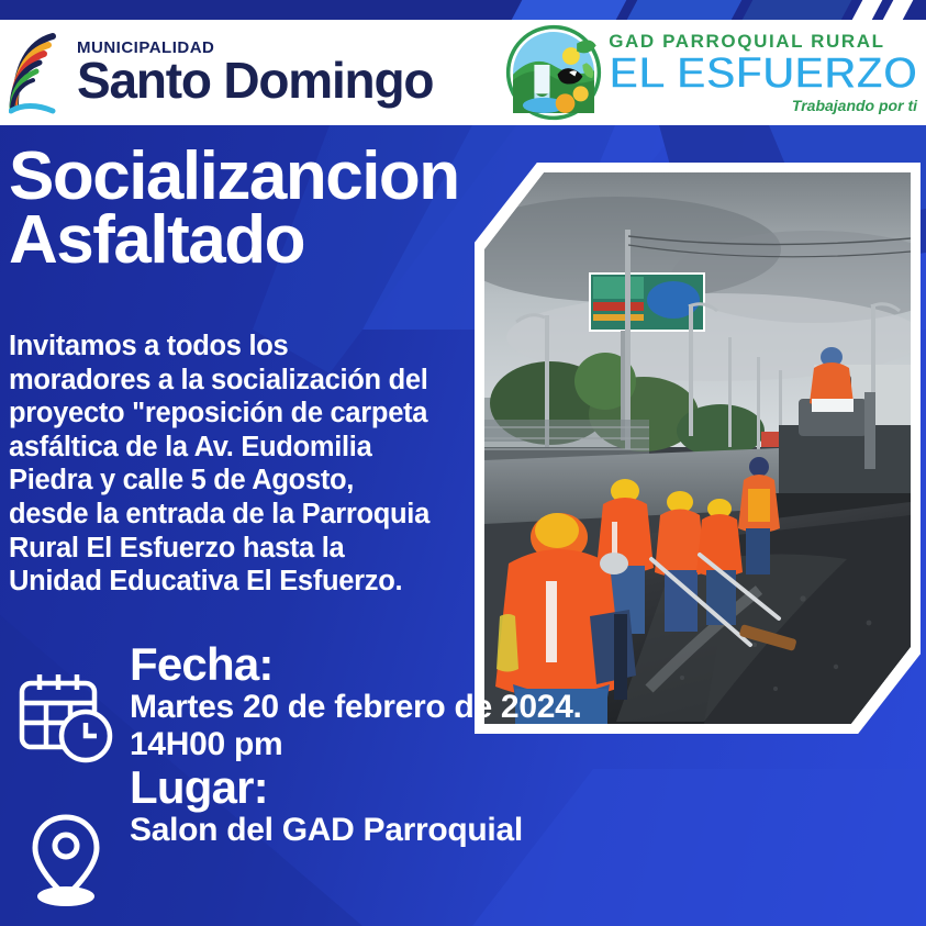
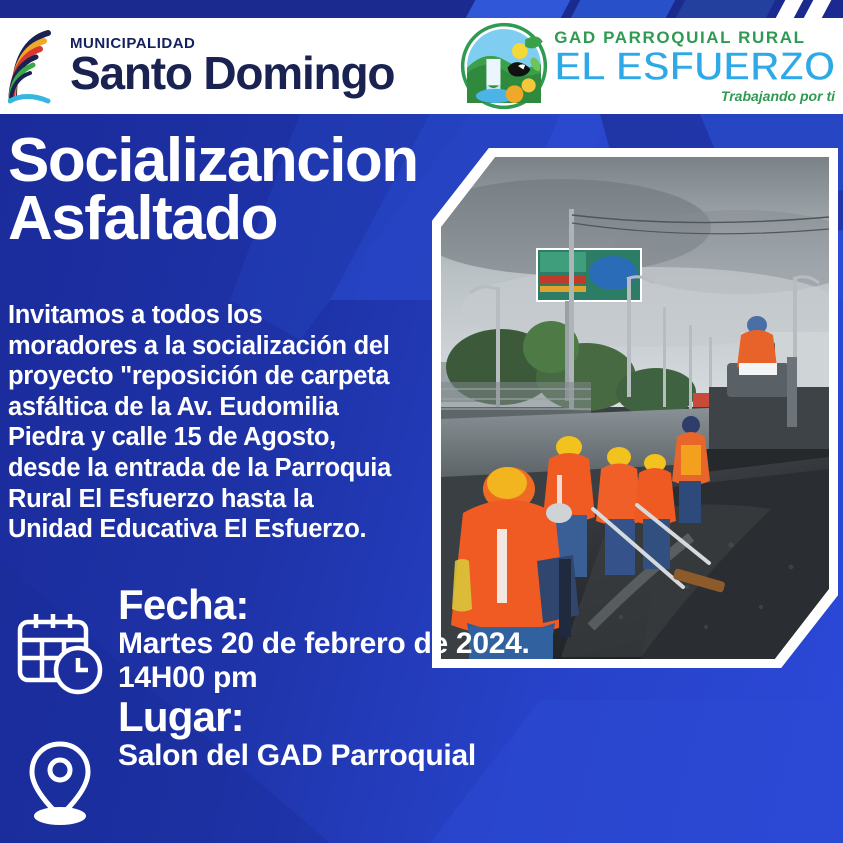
  MUNICIPALIDAD
  Santo Domingo
  GAD PARROQUIAL RURAL
  EL ESFUERZO
  Trabajando por ti
  Socializancion
  Asfaltado
- Invitamos a todos los moradores a la socialización del proyecto "reposición de carpeta asfáltica de la Av. Eudomilia Piedra y calle 5 de Agosto, desde la entrada de la Parroquia Rural El Esfuerzo hasta la Unidad Educativa El Esfuerzo.
+ Invitamos a todos los moradores a la socialización del proyecto "reposición de carpeta asfáltica de la Av. Eudomilia Piedra y calle 15 de Agosto, desde la entrada de la Parroquia Rural El Esfuerzo hasta la Unidad Educativa El Esfuerzo.
  Fecha:
  Martes 20 de febrero de 2024.
  14H00 pm
  Lugar:
  Salon del GAD Parroquial
